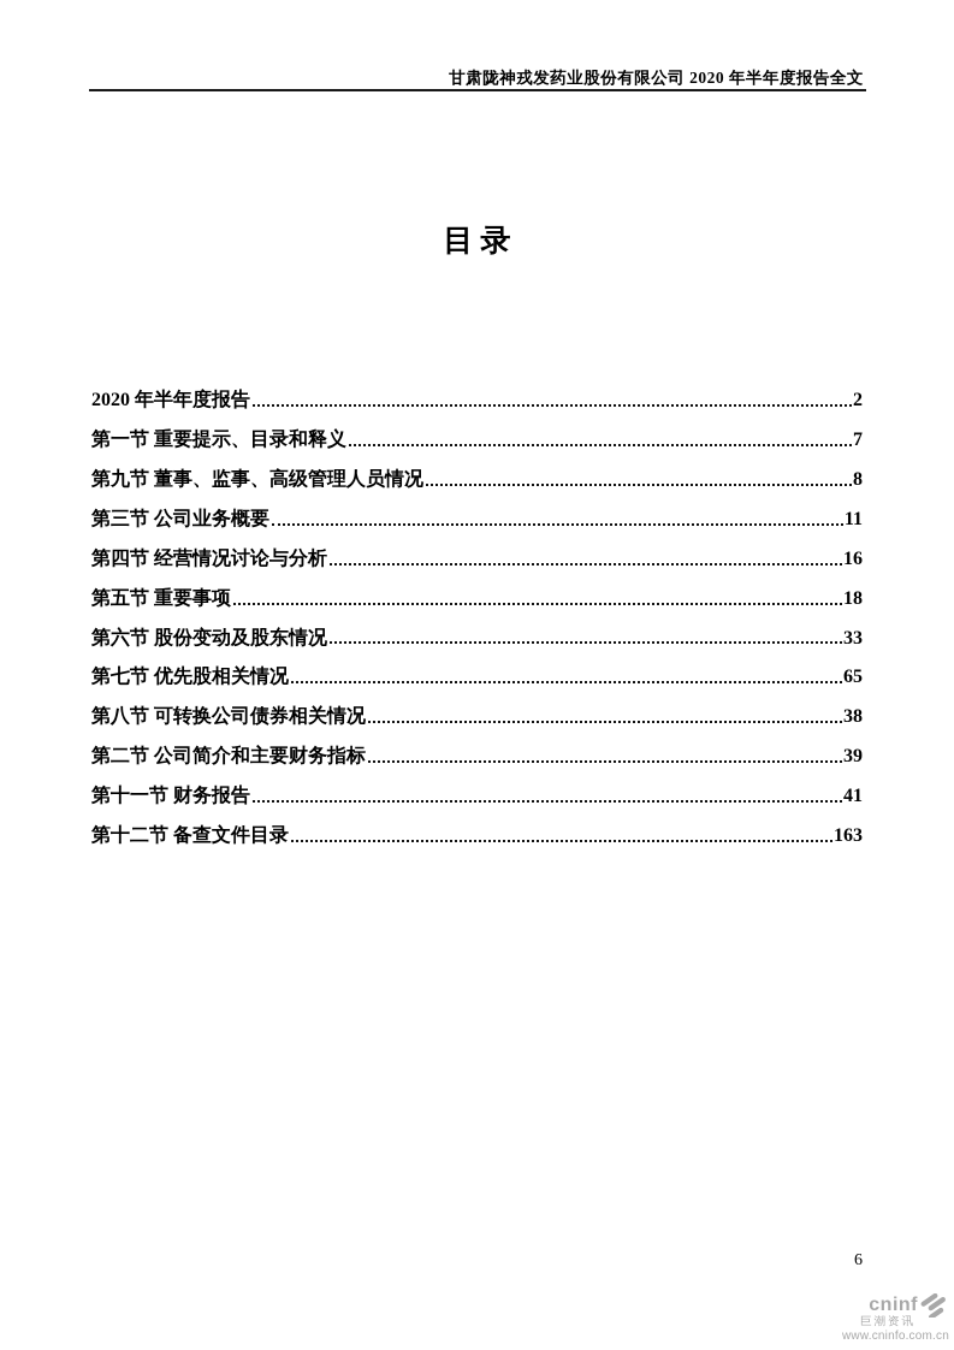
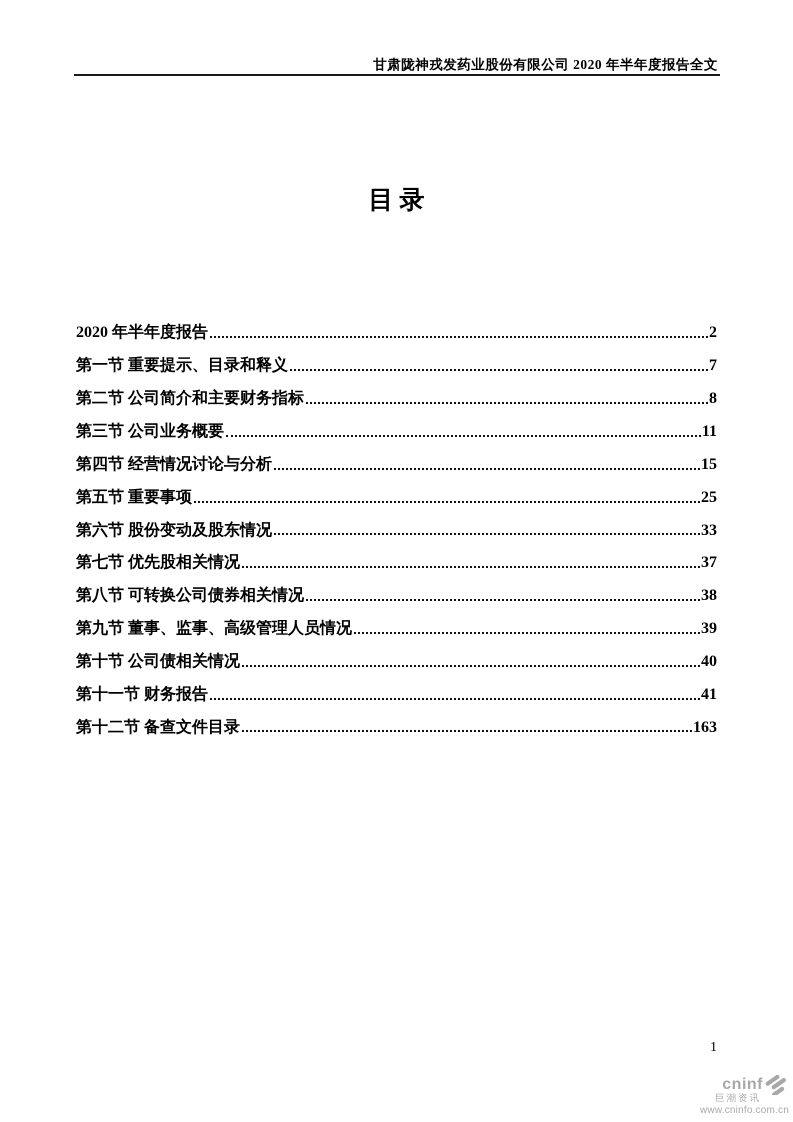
  甘肃陇神戎发药业股份有限公司 2020 年半年度报告全文
  目录
  2020 年半年度报告
  2
  第一节 重要提示、目录和释义
  7
- 第九节 董事、监事、高级管理人员情况
+ 第二节 公司简介和主要财务指标
  8
  第三节 公司业务概要
  11
  第四节 经营情况讨论与分析
- 16
+ 15
  第五节 重要事项
- 18
+ 25
  第六节 股份变动及股东情况
  33
  第七节 优先股相关情况
- 65
+ 37
  第八节 可转换公司债券相关情况
  38
- 第二节 公司简介和主要财务指标
+ 第九节 董事、监事、高级管理人员情况
  39
+ 第十节 公司债相关情况
+ 40
  第十一节 财务报告
  41
  第十二节 备查文件目录
  163
- 6
+ 1
  cninf
  巨潮资讯
  www.cninfo.com.cn
